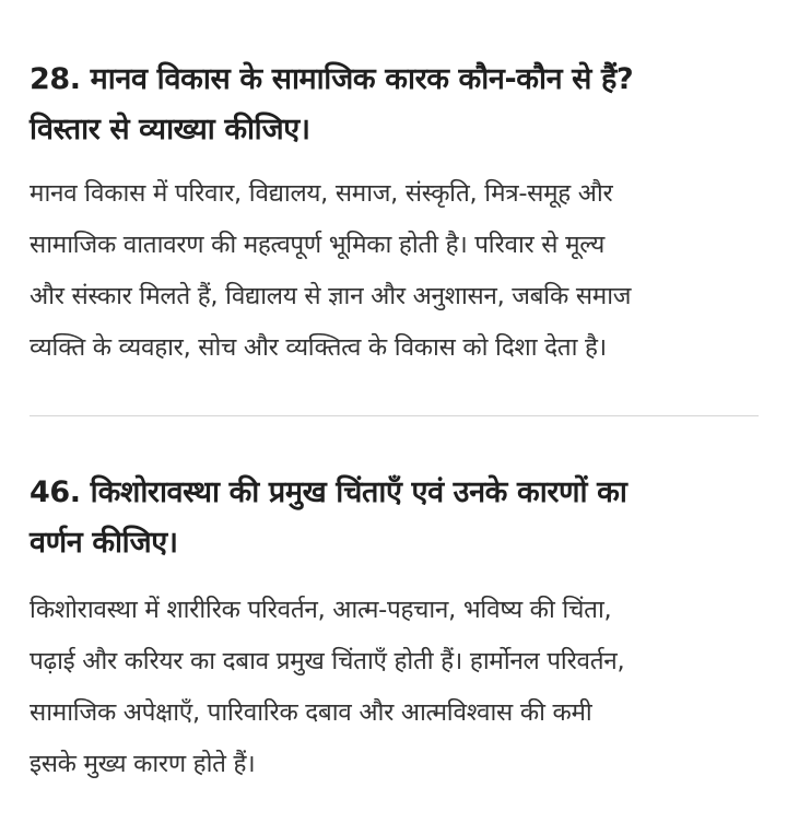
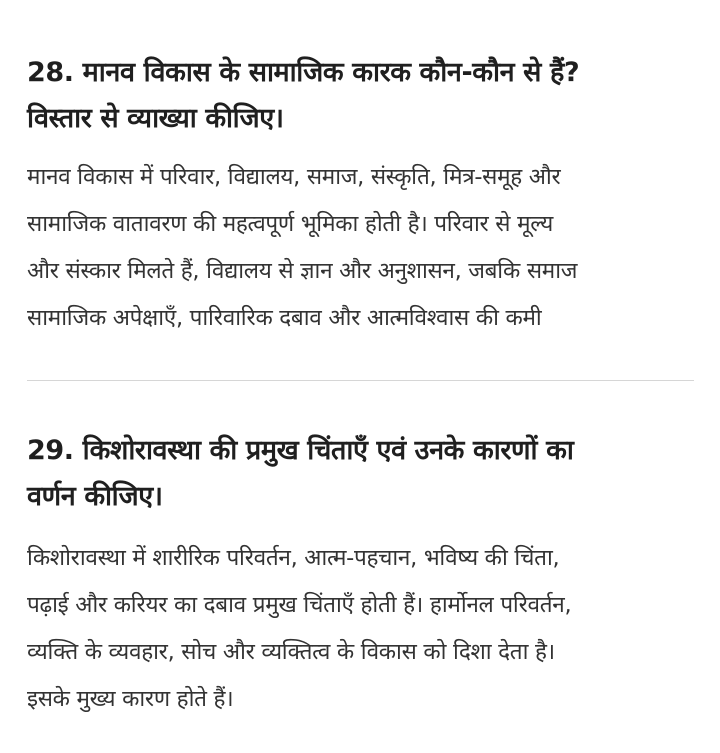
  28. मानव विकास के सामाजिक कारक कौन-कौन से हैं?
  विस्तार से व्याख्या कीजिए।
  मानव विकास में परिवार, विद्यालय, समाज, संस्कृति, मित्र-समूह और
  सामाजिक वातावरण की महत्वपूर्ण भूमिका होती है। परिवार से मूल्य
  और संस्कार मिलते हैं, विद्यालय से ज्ञान और अनुशासन, जबकि समाज
- व्यक्ति के व्यवहार, सोच और व्यक्तित्व के विकास को दिशा देता है।
+ सामाजिक अपेक्षाएँ, पारिवारिक दबाव और आत्मविश्वास की कमी
- 46. किशोरावस्था की प्रमुख चिंताएँ एवं उनके कारणों का
+ 29. किशोरावस्था की प्रमुख चिंताएँ एवं उनके कारणों का
  वर्णन कीजिए।
  किशोरावस्था में शारीरिक परिवर्तन, आत्म-पहचान, भविष्य की चिंता,
  पढ़ाई और करियर का दबाव प्रमुख चिंताएँ होती हैं। हार्मोनल परिवर्तन,
- सामाजिक अपेक्षाएँ, पारिवारिक दबाव और आत्मविश्वास की कमी
+ व्यक्ति के व्यवहार, सोच और व्यक्तित्व के विकास को दिशा देता है।
  इसके मुख्य कारण होते हैं।
